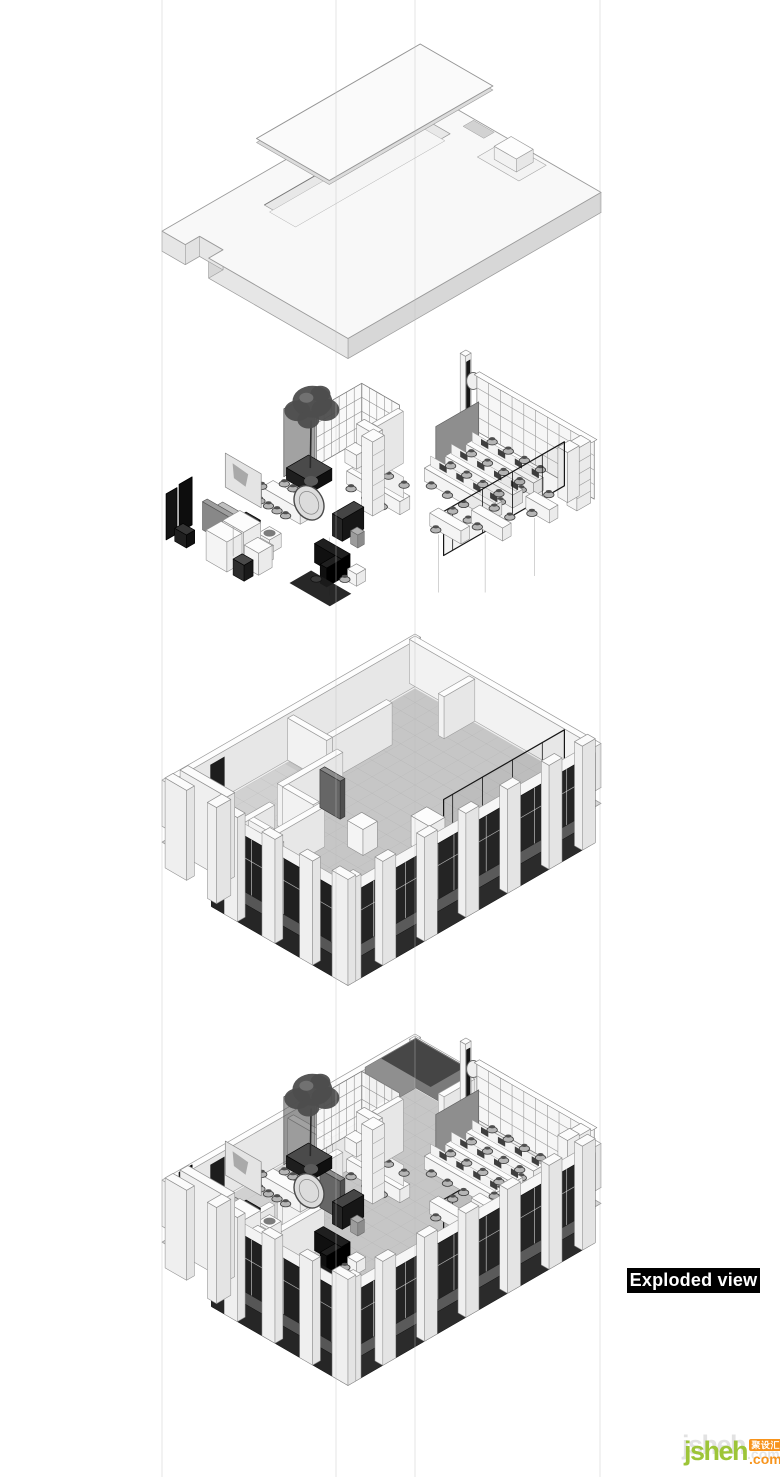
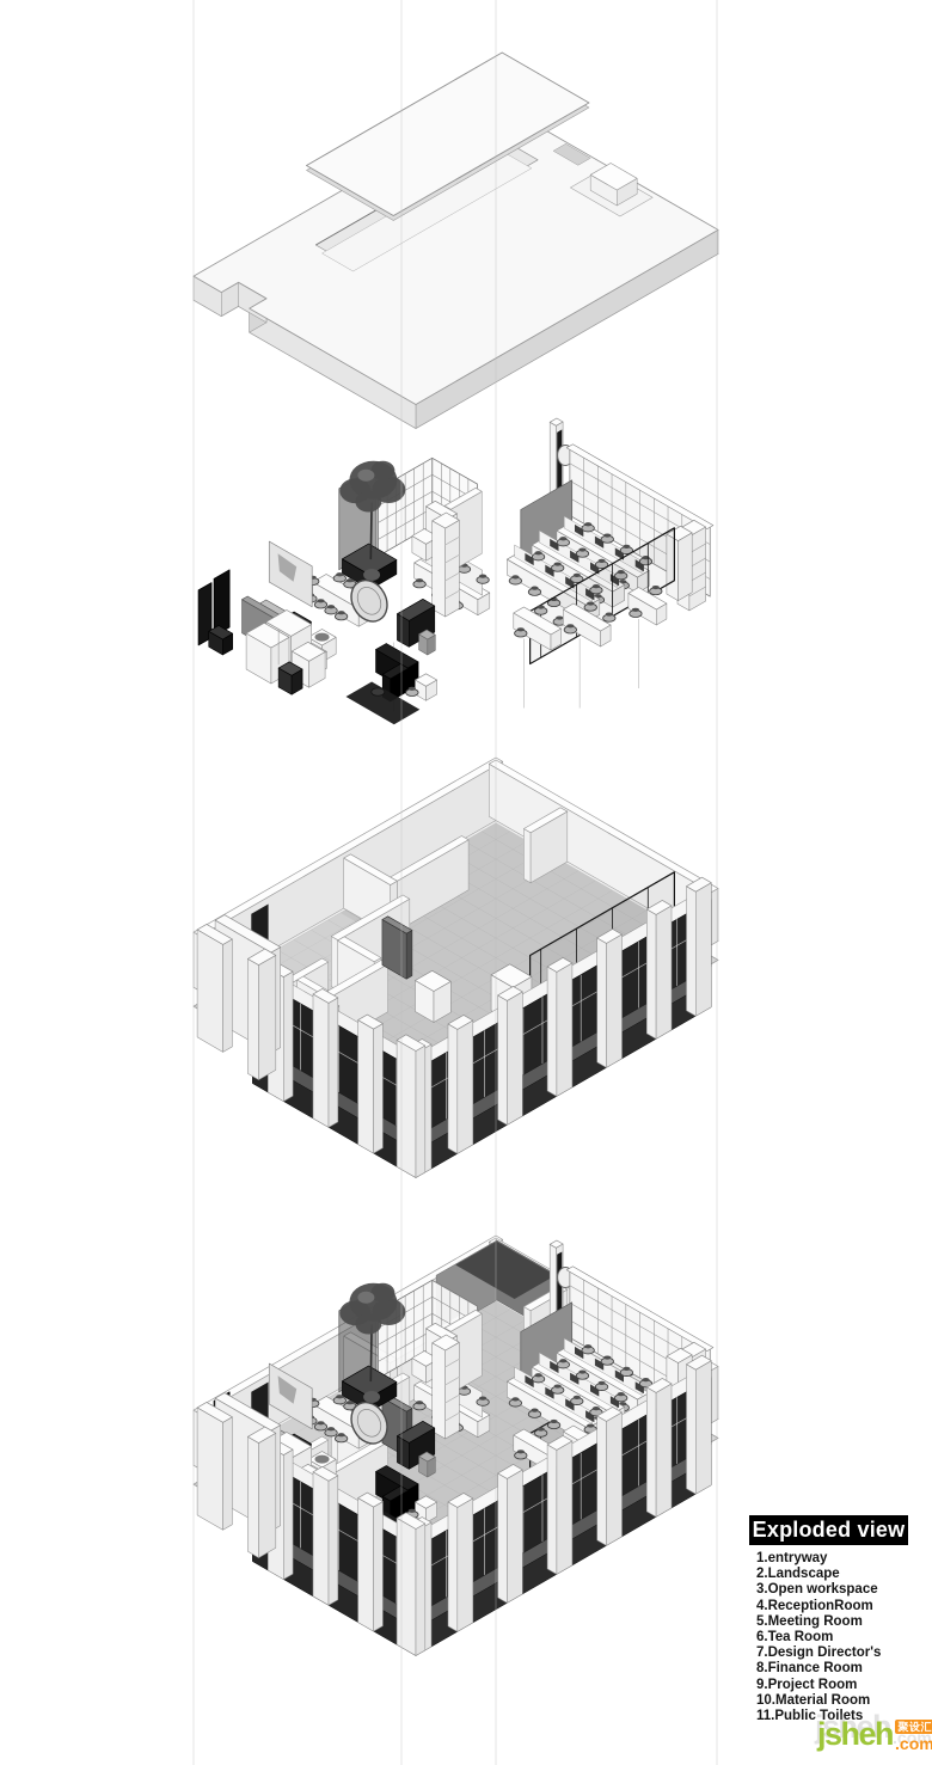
  Exploded view
+ 1.entryway
+ 2.Landscape
+ 3.Open workspace
+ 4.ReceptionRoom
+ 5.Meeting Room
+ 6.Tea Room
+ 7.Design Director's
+ 8.Finance Room
+ 9.Project Room
+ 10.Material Room
+ 11.Public Toilets
  jsheh
  聚设汇
  .com
